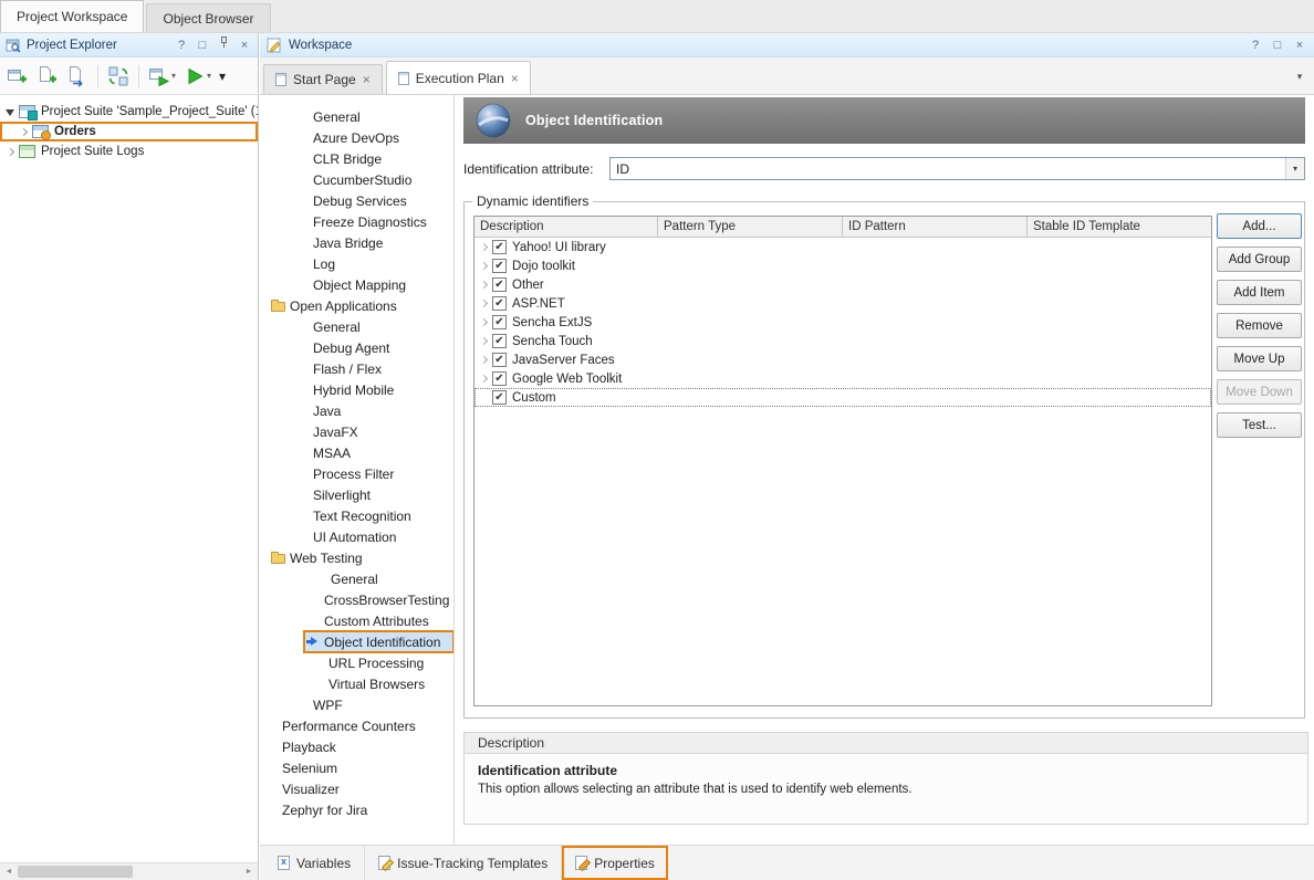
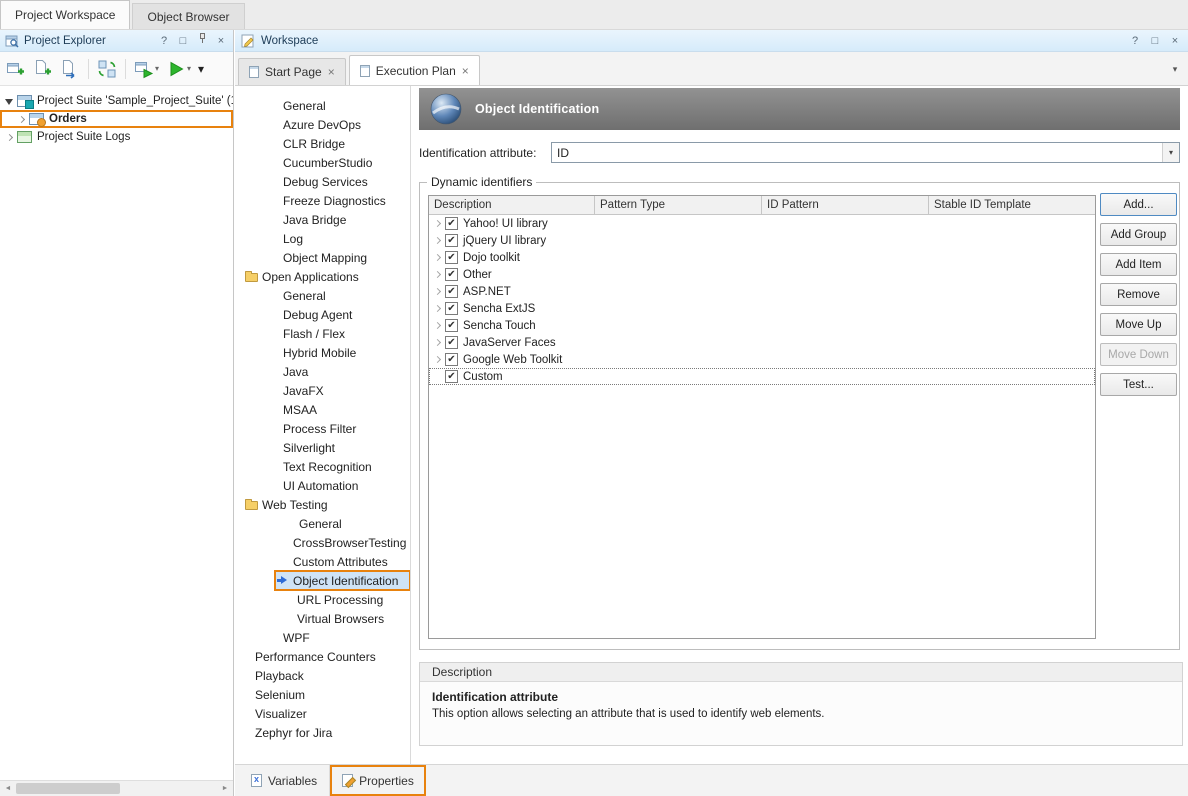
  Project Workspace
  Object Browser
  Project Explorer
  ?
  □
  ×
  ▾
  ▾
  ▾
  Project Suite 'Sample_Project_Suite' (
  Orders
  Project Suite Logs
  Workspace
  ?
  □
  ×
  Start Page
  ×
  Execution Plan
  ×
  ▾
  General
  Azure DevOps
  CLR Bridge
  CucumberStudio
  Debug Services
  Freeze Diagnostics
  Java Bridge
  Log
  Object Mapping
  Open Applications
  General
  Debug Agent
  Flash / Flex
  Hybrid Mobile
  Java
  JavaFX
  MSAA
  Process Filter
  Silverlight
  Text Recognition
  UI Automation
  Web Testing
  General
  CrossBrowserTesting
  Custom Attributes
  Object Identification
  URL Processing
  Virtual Browsers
  WPF
  Performance Counters
  Playback
  Selenium
  Visualizer
  Zephyr for Jira
  Object Identification
  Identification attribute:
  ID
  ▾
  Dynamic identifiers
  Description
  Pattern Type
  ID Pattern
  Stable ID Template
  Yahoo! UI library
+ jQuery UI library
  Dojo toolkit
  Other
  ASP.NET
  Sencha ExtJS
  Sencha Touch
  JavaServer Faces
  Google Web Toolkit
  Custom
  Add...
  Add Group
  Add Item
  Remove
  Move Up
  Move Down
  Test...
  Description
  Identification attribute
  This option allows selecting an attribute that is used to identify web elements.
  Variables
- Issue-Tracking Templates
  Properties
